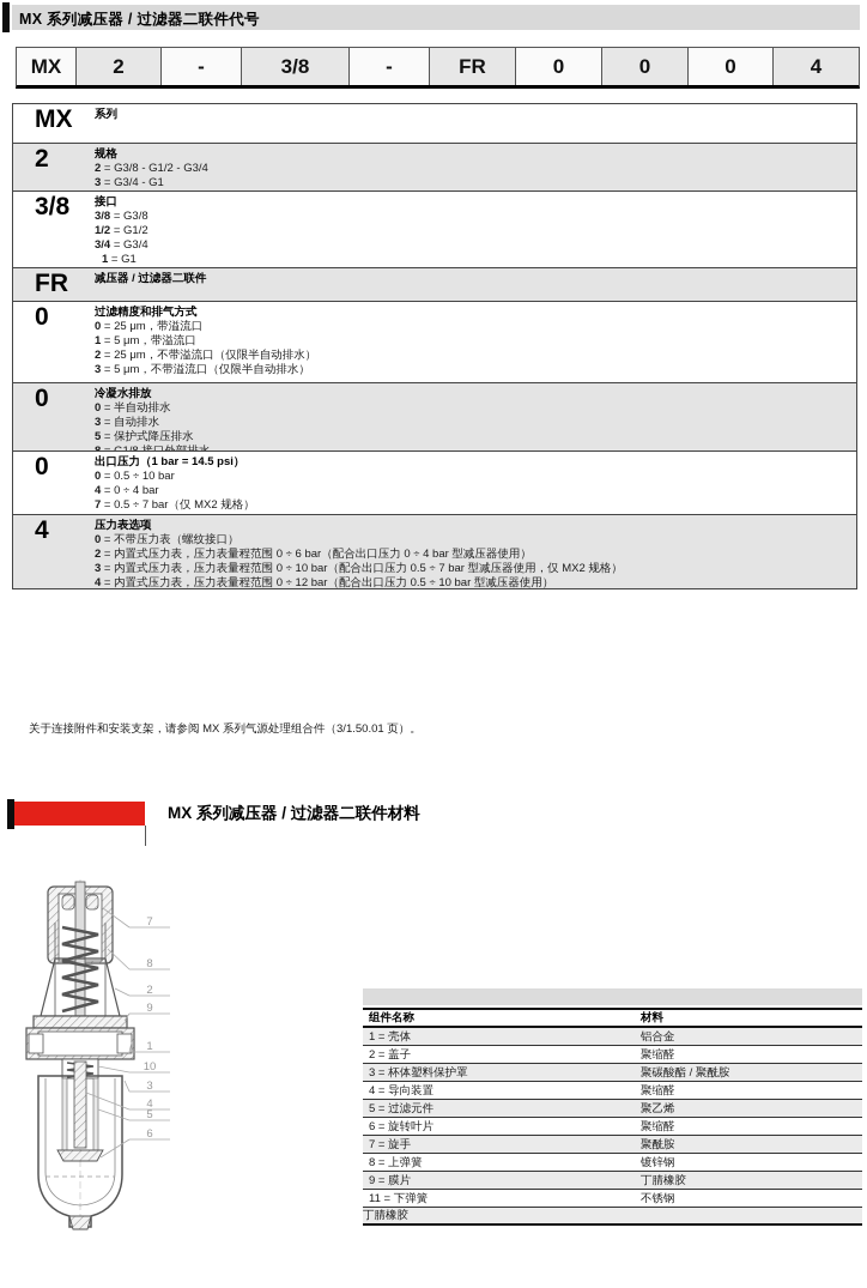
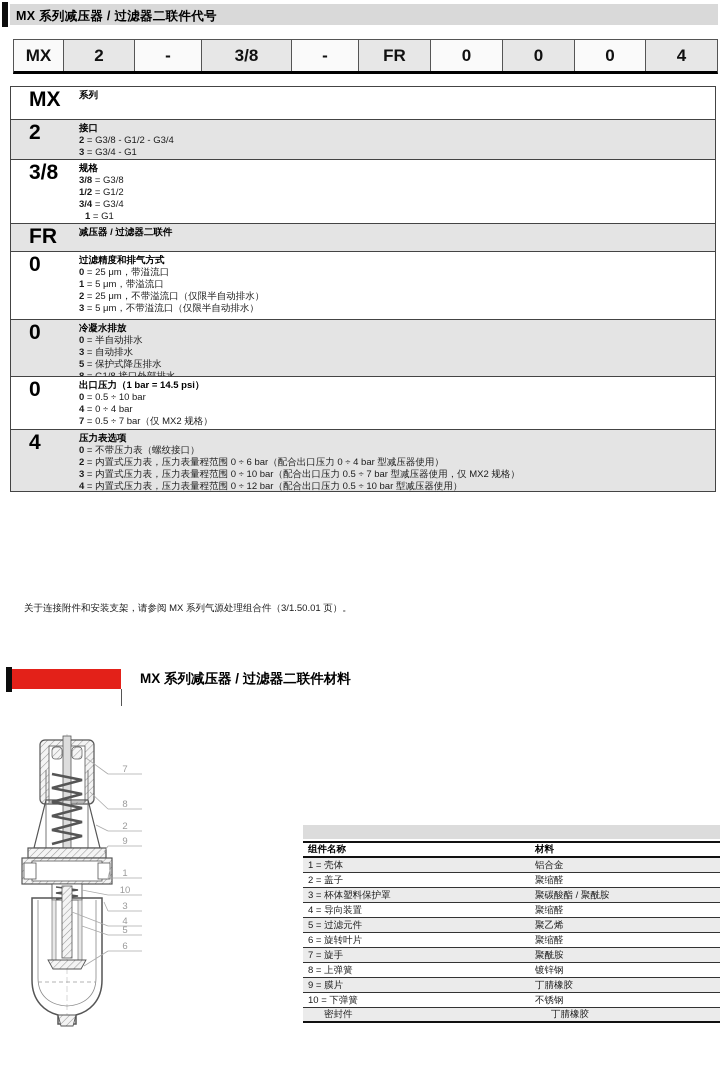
  MX 系列减压器 / 过滤器二联件代号
  MX
  2
  -
  3/8
  -
  FR
  0
  0
  0
  4
  MX
  系列
  2
- 规格
+ 接口
  2 = G3/8 - G1/2 - G3/4
  3 = G3/4 - G1
  3/8
- 接口
+ 规格
  3/8 = G3/8
  1/2 = G1/2
  3/4 = G3/4
  1 = G1
  FR
  减压器 / 过滤器二联件
  0
  过滤精度和排气方式
  0 = 25 μm，带溢流口
  1 = 5 μm，带溢流口
  2 = 25 μm，不带溢流口（仅限半自动排水）
  3 = 5 μm，不带溢流口（仅限半自动排水）
  0
  冷凝水排放
  0 = 半自动排水
  3 = 自动排水
  5 = 保护式降压排水
  0
  出口压力（1 bar = 14.5 psi）
  0 = 0.5 ÷ 10 bar
  4 = 0 ÷ 4 bar
  7 = 0.5 ÷ 7 bar（仅 MX2 规格）
  4
  压力表选项
  0 = 不带压力表（螺纹接口）
  2 = 内置式压力表，压力表量程范围 0 ÷ 6 bar（配合出口压力 0 ÷ 4 bar 型减压器使用）
  3 = 内置式压力表，压力表量程范围 0 ÷ 10 bar（配合出口压力 0.5 ÷ 7 bar 型减压器使用，仅 MX2 规格）
  4 = 内置式压力表，压力表量程范围 0 ÷ 12 bar（配合出口压力 0.5 ÷ 10 bar 型减压器使用）
  关于连接附件和安装支架，请参阅 MX 系列气源处理组合件（3/1.50.01 页）。
  MX 系列减压器 / 过滤器二联件材料
  7
  8
  2
  9
  1
  10
  3
  4
  5
  6
  组件名称
  材料
  1 = 壳体
  铝合金
  2 = 盖子
  聚缩醛
  3 = 杯体塑料保护罩
  聚碳酸酯 / 聚酰胺
  4 = 导向装置
  聚缩醛
  5 = 过滤元件
  聚乙烯
  6 = 旋转叶片
  聚缩醛
  7 = 旋手
  聚酰胺
  8 = 上弹簧
  镀锌钢
  9 = 膜片
  丁腈橡胶
- 11 = 下弹簧
+ 10 = 下弹簧
  不锈钢
+ 密封件
  丁腈橡胶
